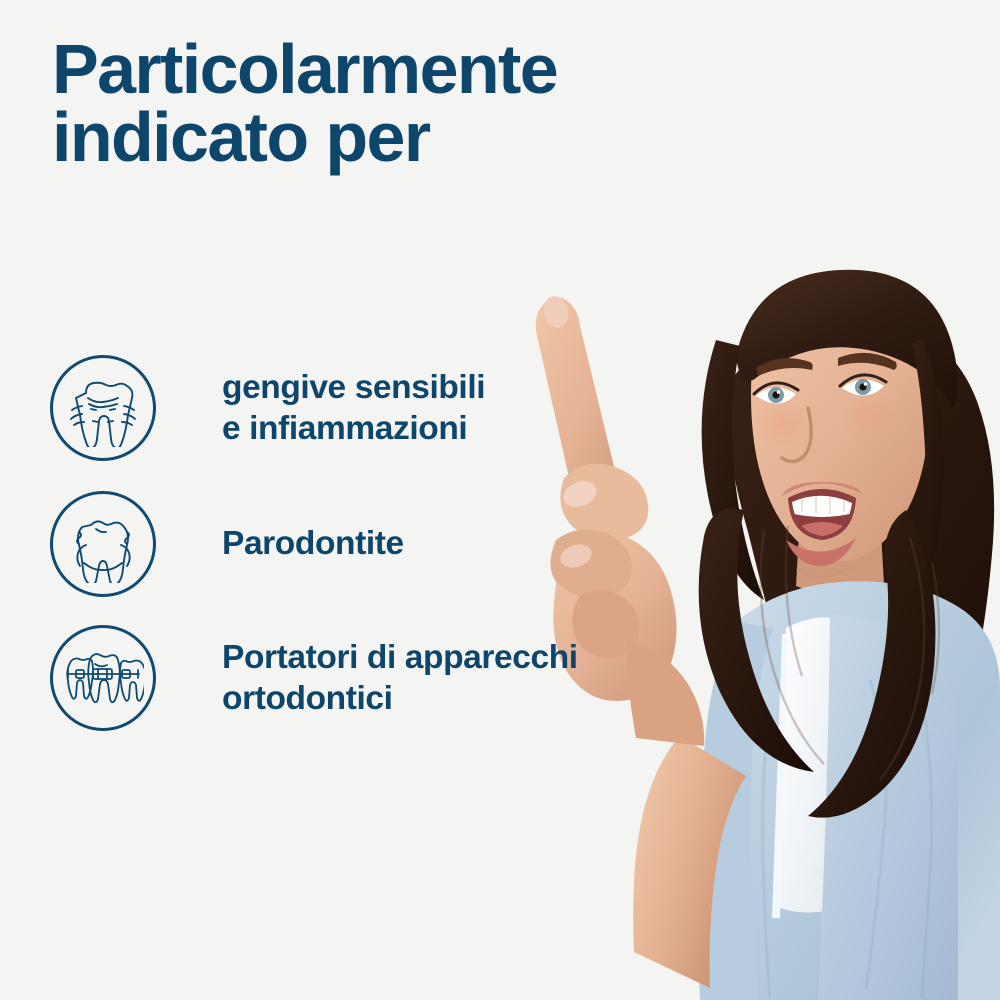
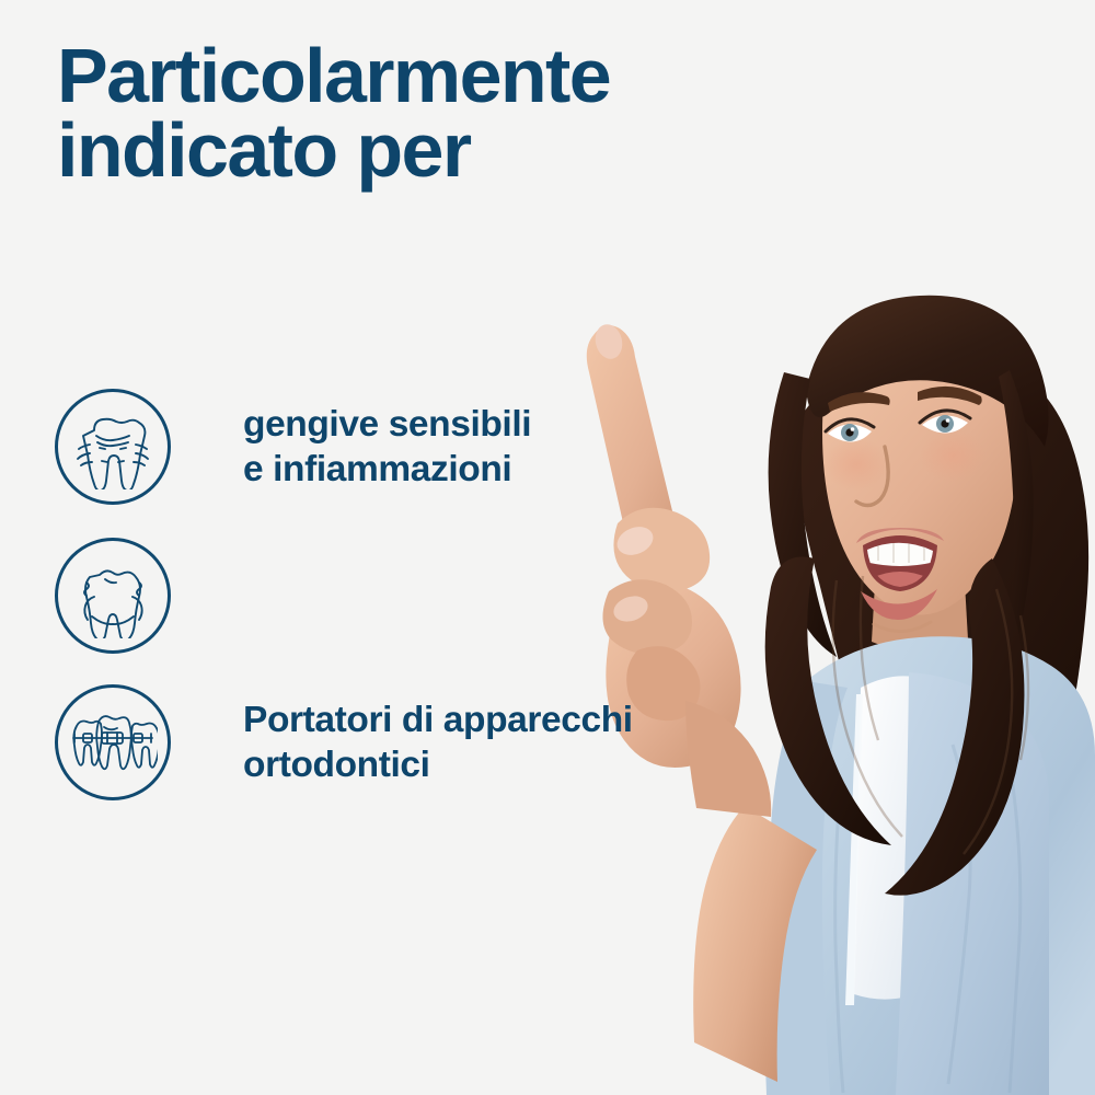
  Particolarmente
  indicato per
  gengive sensibili
  e infiammazioni
- Parodontite
  Portatori di apparecchi
  ortodontici
